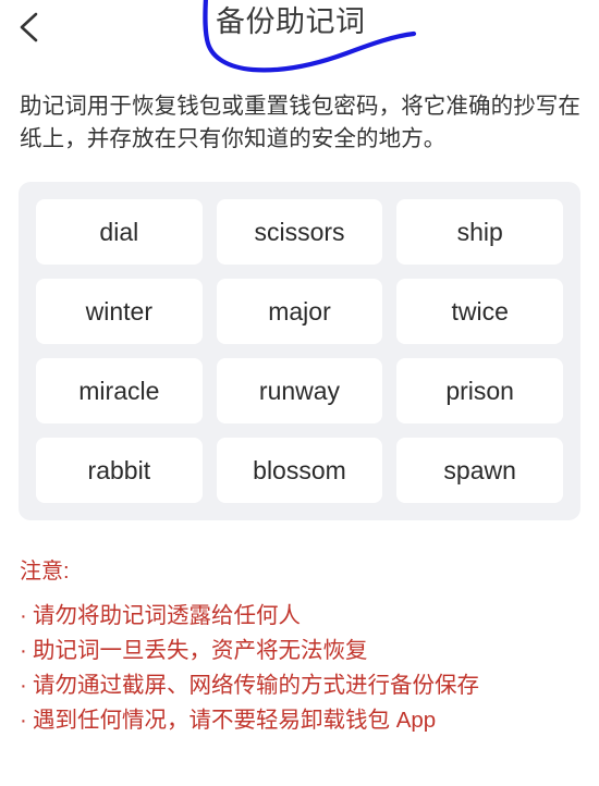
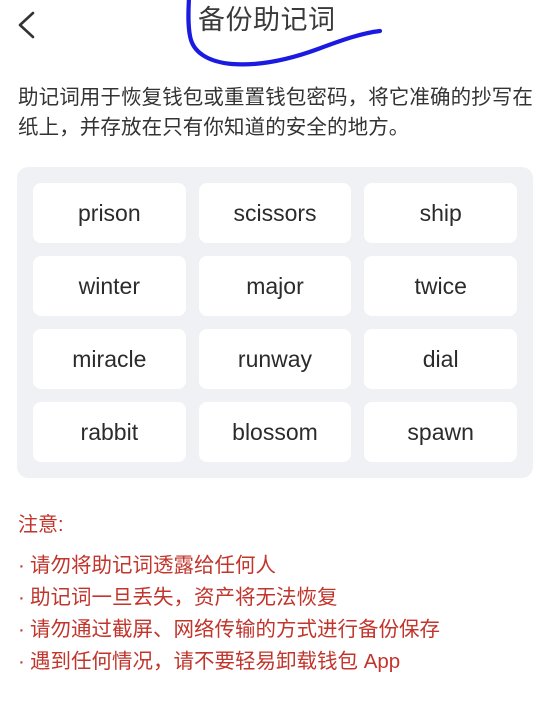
  备份助记词
  助记词用于恢复钱包或重置钱包密码，将它准确的抄写在纸上，并存放在只有你知道的安全的地方。
- dial
+ prison
  scissors
  ship
  winter
  major
  twice
  miracle
  runway
- prison
+ dial
  rabbit
  blossom
  spawn
  注意:
  · 请勿将助记词透露给任何人
  · 助记词一旦丢失，资产将无法恢复
  · 请勿通过截屏、网络传输的方式进行备份保存
  · 遇到任何情况，请不要轻易卸载钱包 App
